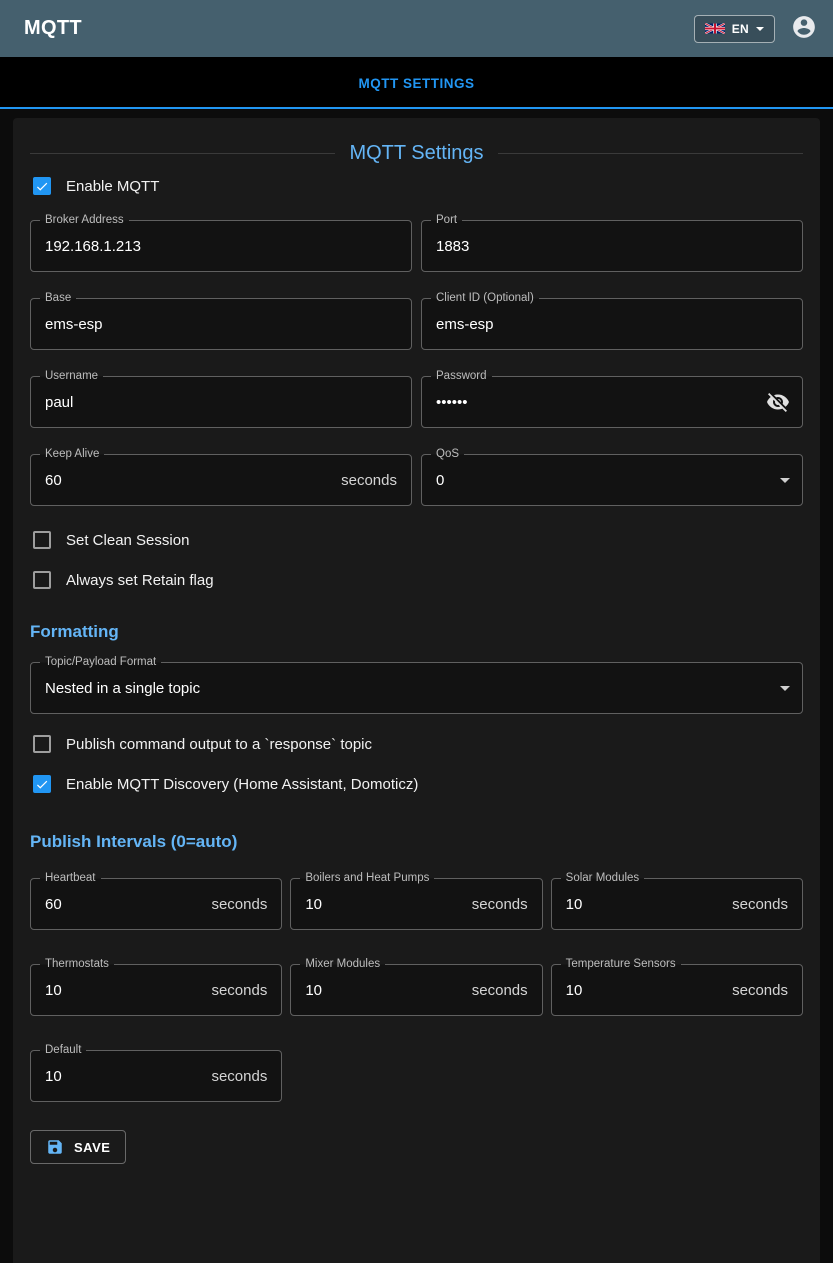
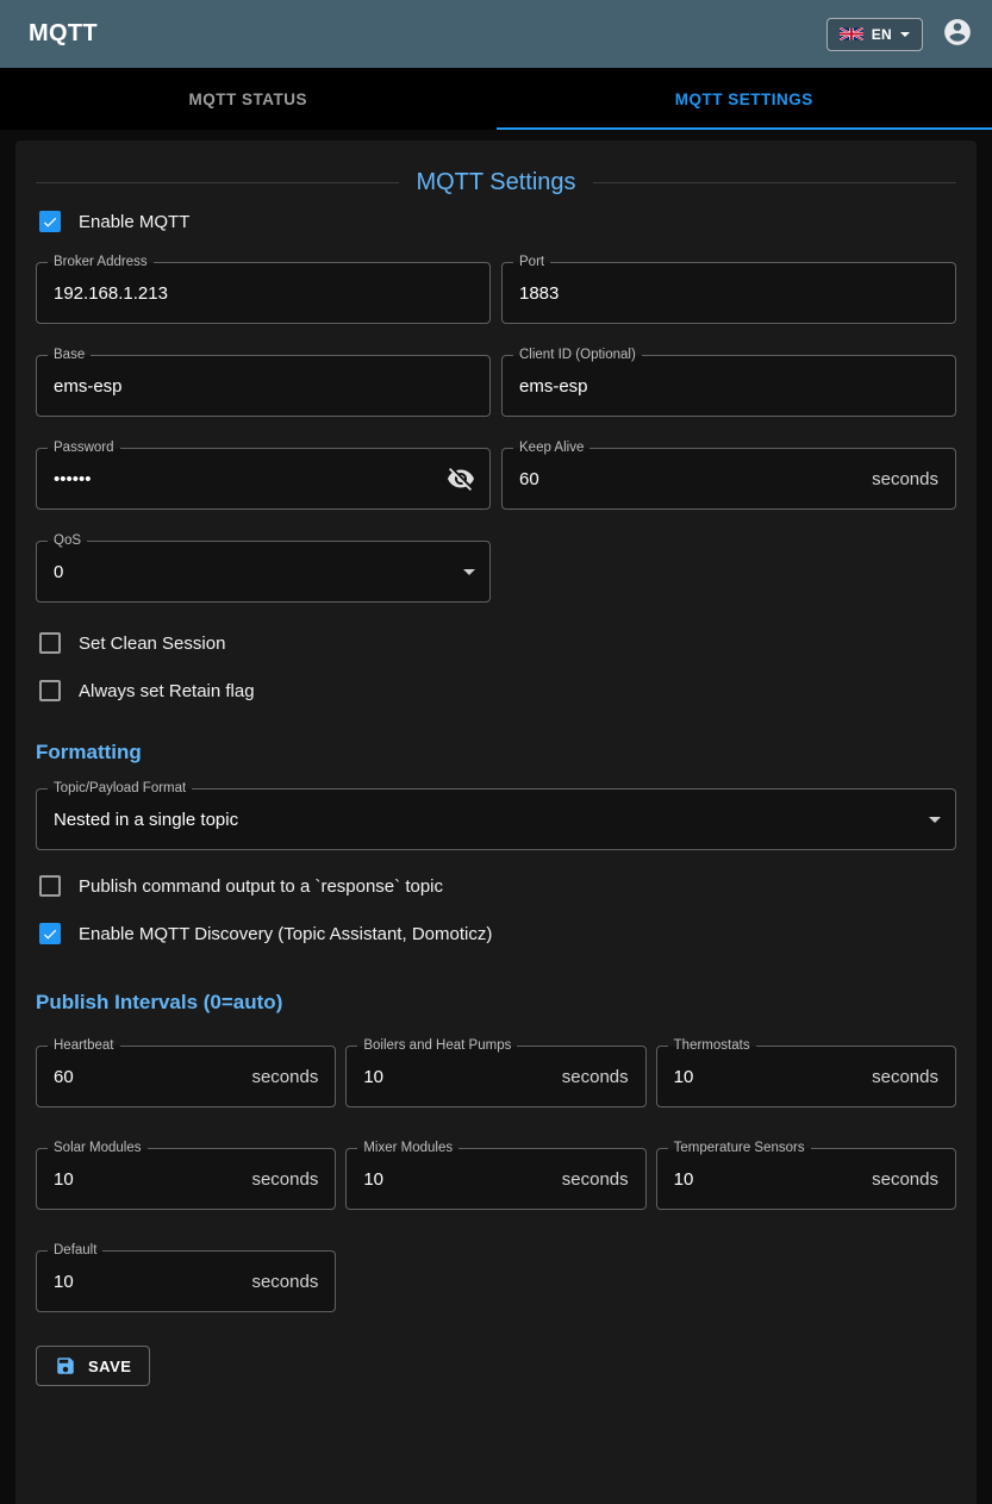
  MQTT
  EN
+ MQTT STATUS
  MQTT SETTINGS
  MQTT Settings
  Enable MQTT
  Broker Address
  192.168.1.213
  Port
  1883
  Base
  ems-esp
  Client ID (Optional)
  ems-esp
- Username
- paul
  Password
  ••••••
  Keep Alive
  60
  seconds
  QoS
  0
  Set Clean Session
  Always set Retain flag
  Formatting
  Topic/Payload Format
  Nested in a single topic
  Publish command output to a `response` topic
- Enable MQTT Discovery (Home Assistant, Domoticz)
+ Enable MQTT Discovery (Topic Assistant, Domoticz)
  Publish Intervals (0=auto)
  Heartbeat
  60
  seconds
  Boilers and Heat Pumps
  10
  seconds
- Solar Modules
+ Thermostats
  10
  seconds
- Thermostats
+ Solar Modules
  10
  seconds
  Mixer Modules
  10
  seconds
  Temperature Sensors
  10
  seconds
  Default
  10
  seconds
  SAVE
